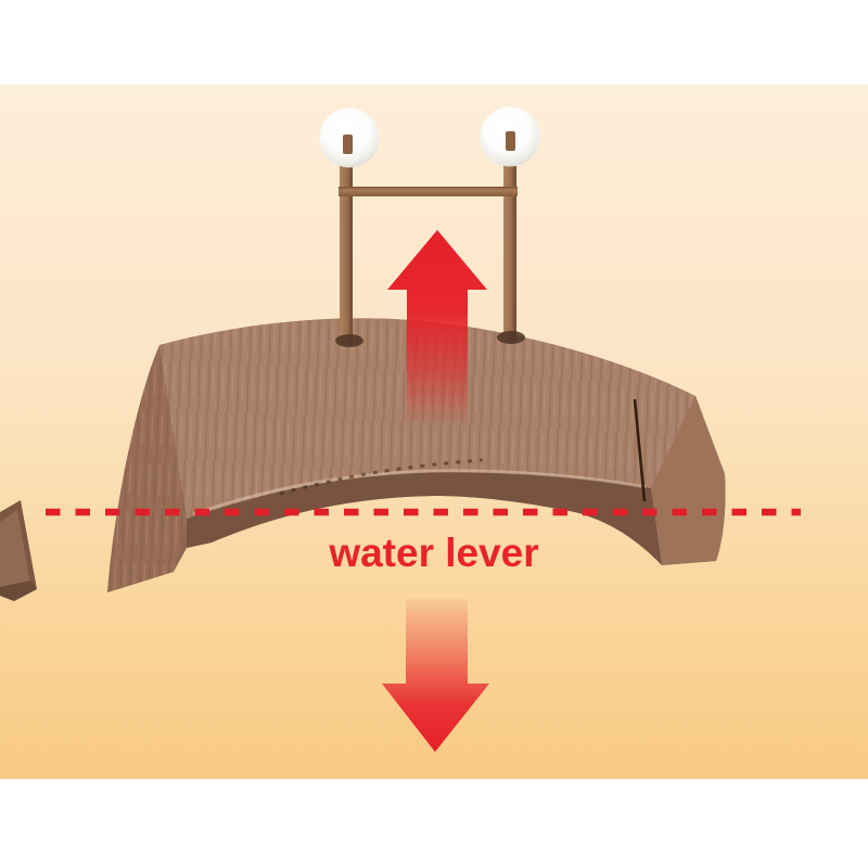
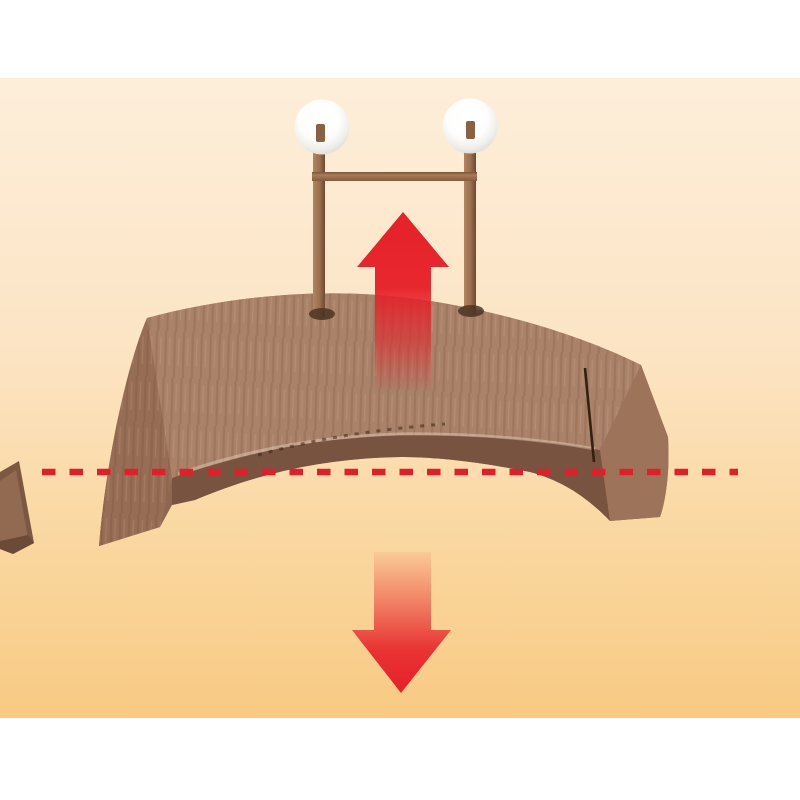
- water lever
